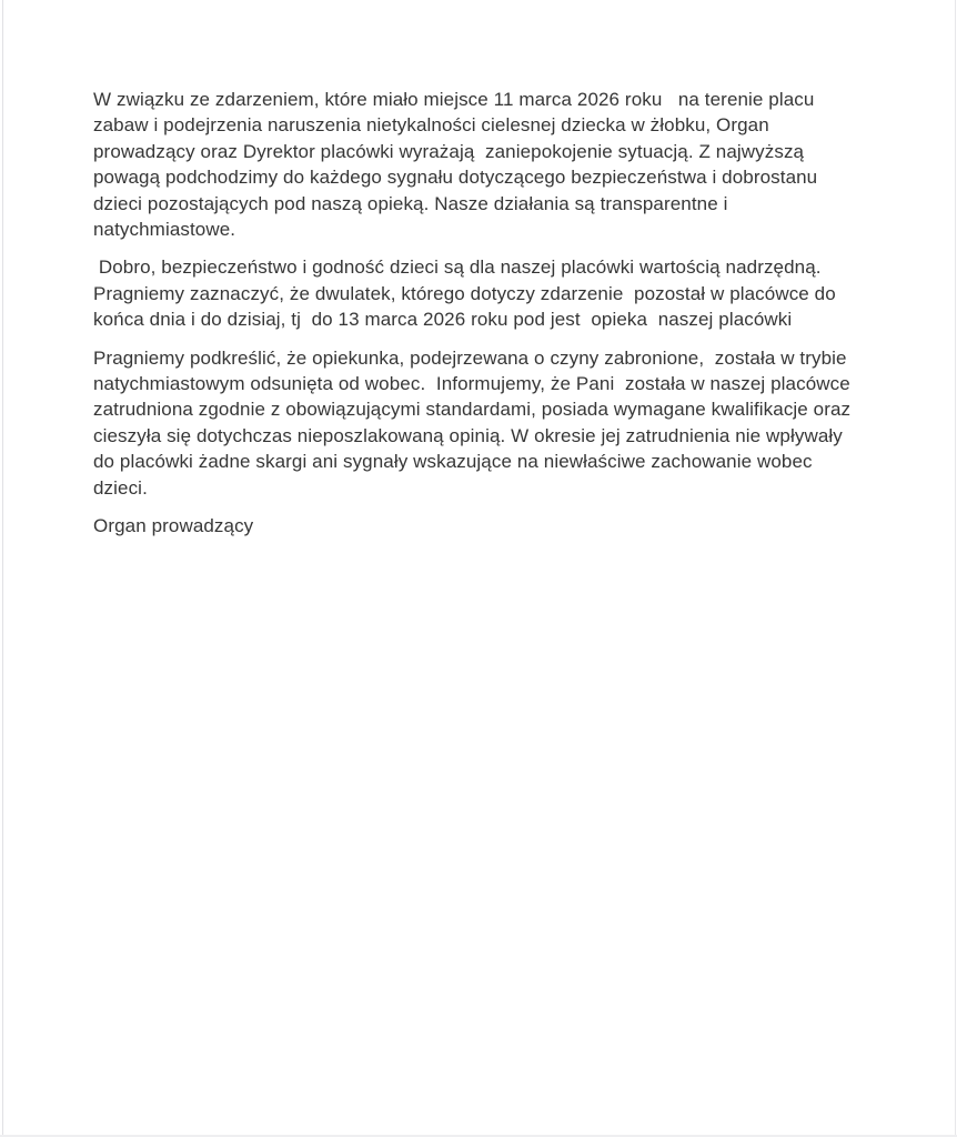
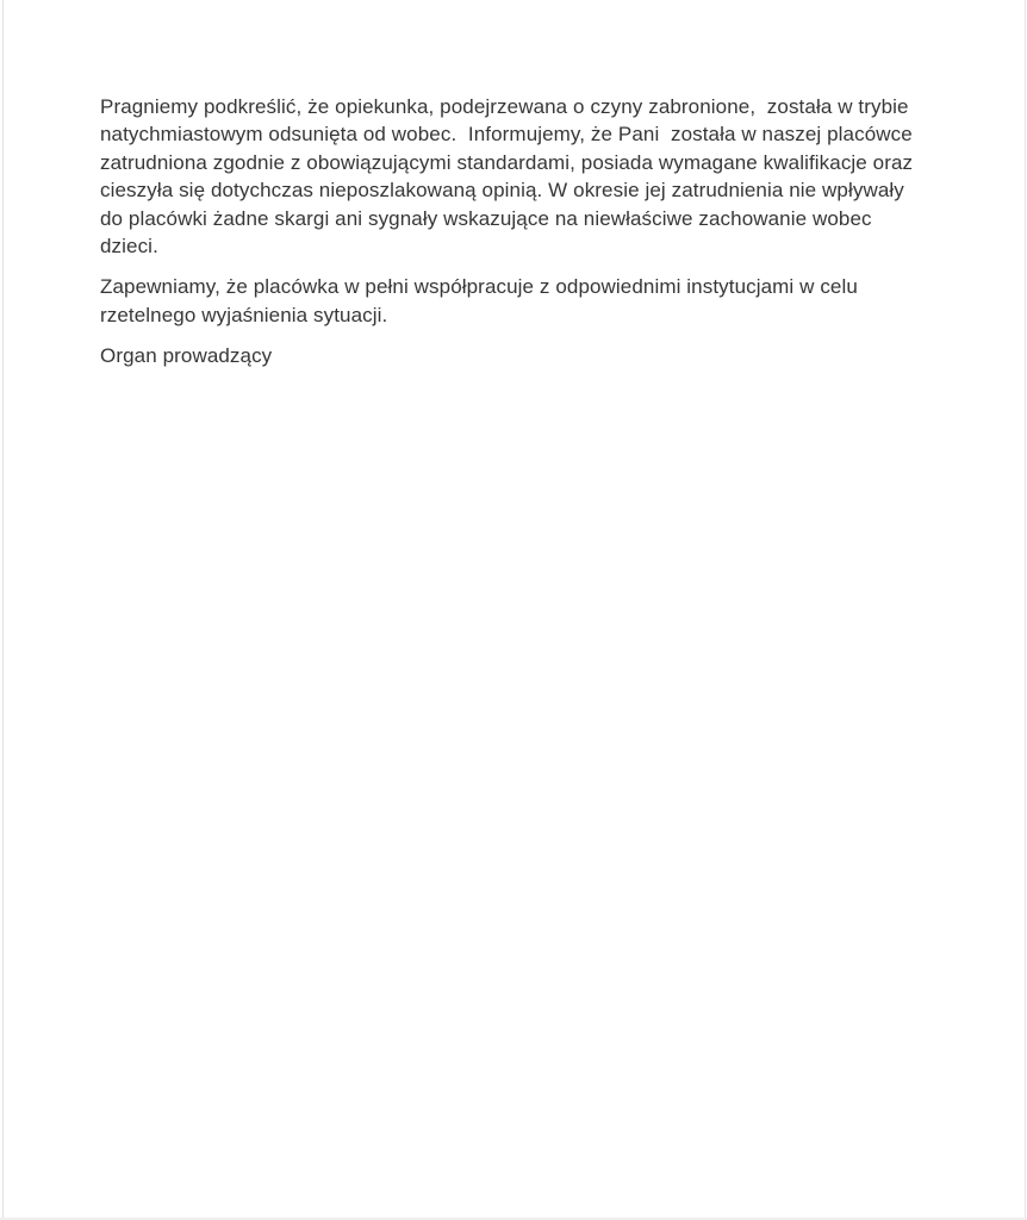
- W związku ze zdarzeniem, które miało miejsce 11 marca 2026 roku na terenie placu zabaw i podejrzenia naruszenia nietykalności cielesnej dziecka w żłobku, Organ prowadzący oraz Dyrektor placówki wyrażają zaniepokojenie sytuacją. Z najwyższą powagą podchodzimy do każdego sygnału dotyczącego bezpieczeństwa i dobrostanu dzieci pozostających pod naszą opieką. Nasze działania są transparentne i natychmiastowe.
- Dobro, bezpieczeństwo i godność dzieci są dla naszej placówki wartością nadrzędną. Pragniemy zaznaczyć, że dwulatek, którego dotyczy zdarzenie pozostał w placówce do końca dnia i do dzisiaj, tj do 13 marca 2026 roku pod jest opieka naszej placówki
  Pragniemy podkreślić, że opiekunka, podejrzewana o czyny zabronione, została w trybie natychmiastowym odsunięta od wobec. Informujemy, że Pani została w naszej placówce zatrudniona zgodnie z obowiązującymi standardami, posiada wymagane kwalifikacje oraz cieszyła się dotychczas nieposzlakowaną opinią. W okresie jej zatrudnienia nie wpływały do placówki żadne skargi ani sygnały wskazujące na niewłaściwe zachowanie wobec dzieci.
+ Zapewniamy, że placówka w pełni współpracuje z odpowiednimi instytucjami w celu rzetelnego wyjaśnienia sytuacji.
  Organ prowadzący
